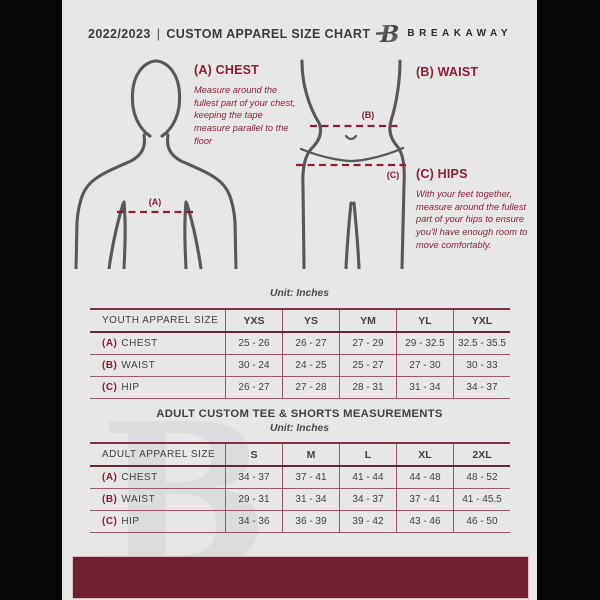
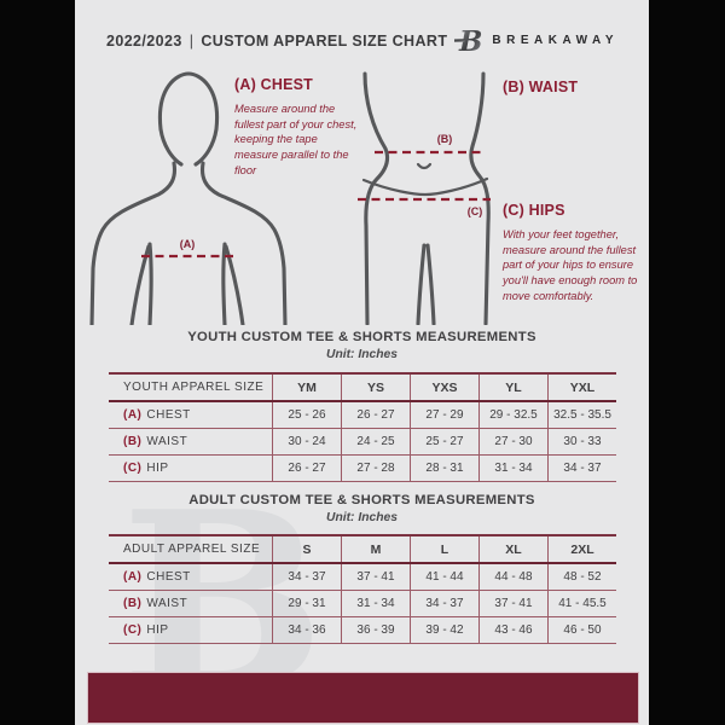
  B
  2022/2023 | CUSTOM APPAREL SIZE CHART
  B
  BREAKAWAY
  (A)
  (B)
  (C)
  (A) CHEST
  Measure around the fullest part of your chest, keeping the tape measure parallel to the floor
  (B) WAIST
  (C) HIPS
  With your feet together, measure around the fullest part of your hips to ensure you'll have enough room to move comfortably.
+ YOUTH CUSTOM TEE & SHORTS MEASUREMENTS
  Unit: Inches
  YOUTH APPAREL SIZE
- YXS
+ YM
  YS
- YM
+ YXS
  YL
  YXL
  (A)
  CHEST
  25 - 26
  26 - 27
  27 - 29
  29 - 32.5
  32.5 - 35.5
  (B)
  WAIST
  30 - 24
  24 - 25
  25 - 27
  27 - 30
  30 - 33
  (C)
  HIP
  26 - 27
  27 - 28
  28 - 31
  31 - 34
  34 - 37
  ADULT CUSTOM TEE & SHORTS MEASUREMENTS
  Unit: Inches
  ADULT APPAREL SIZE
  S
  M
  L
  XL
  2XL
  (A)
  CHEST
  34 - 37
  37 - 41
  41 - 44
  44 - 48
  48 - 52
  (B)
  WAIST
  29 - 31
  31 - 34
  34 - 37
  37 - 41
  41 - 45.5
  (C)
  HIP
  34 - 36
  36 - 39
  39 - 42
  43 - 46
  46 - 50
